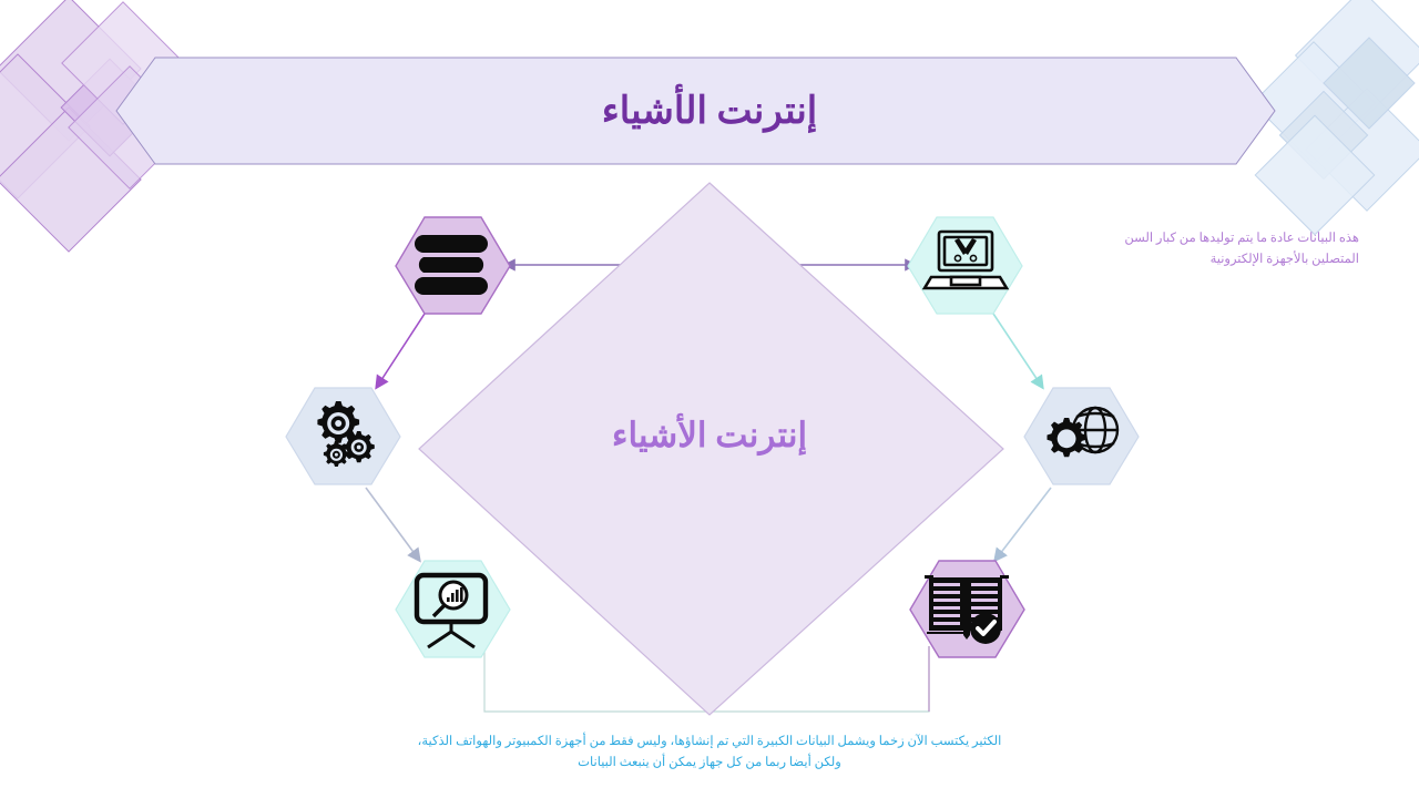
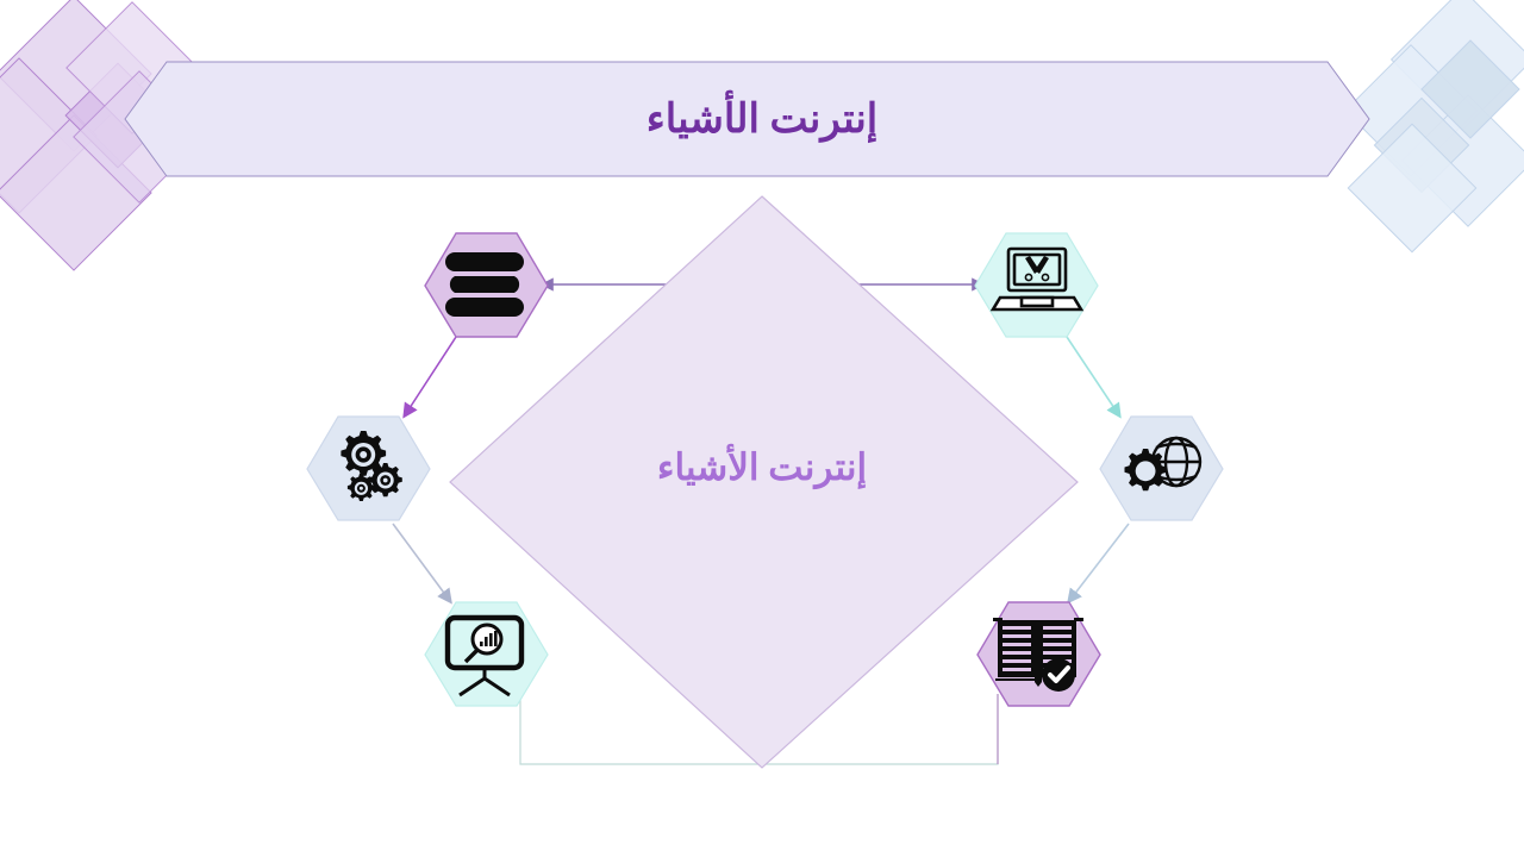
  إنترنت الأشياء
  إنترنت الأشياء
- هذه البيانات عادة ما يتم توليدها من كبار السن
- المتصلين بالأجهزة الإلكترونية
- الكثير يكتسب الآن زخما ويشمل البيانات الكبيرة التي تم إنشاؤها، وليس فقط من أجهزة الكمبيوتر والهواتف الذكية،
- ولكن أيضا ربما من كل جهاز يمكن أن ينبعث البيانات
